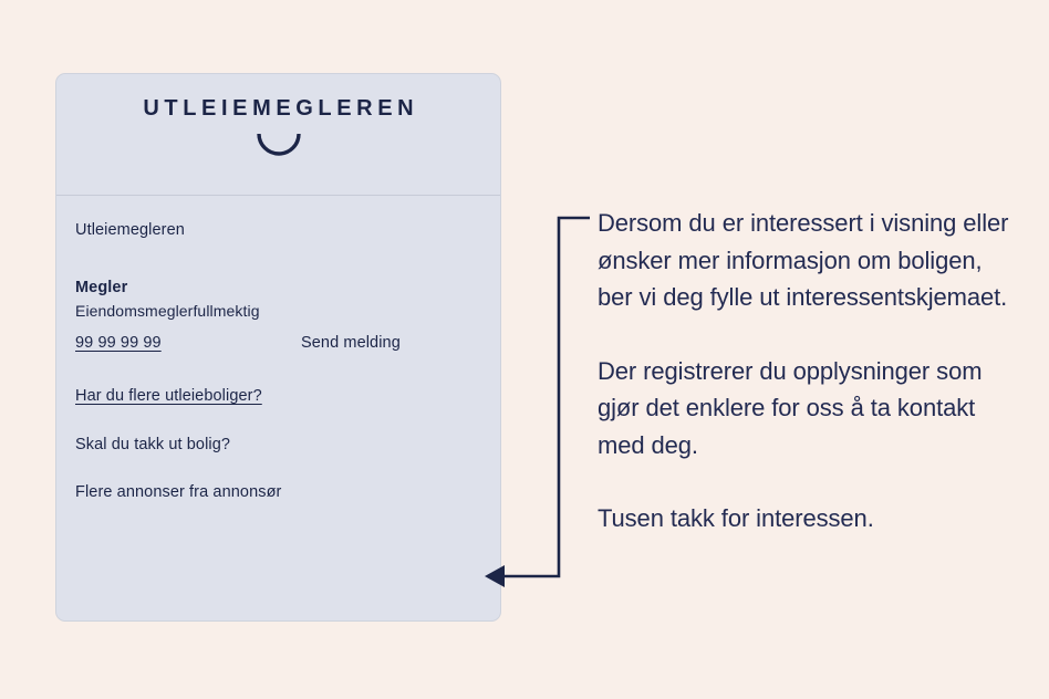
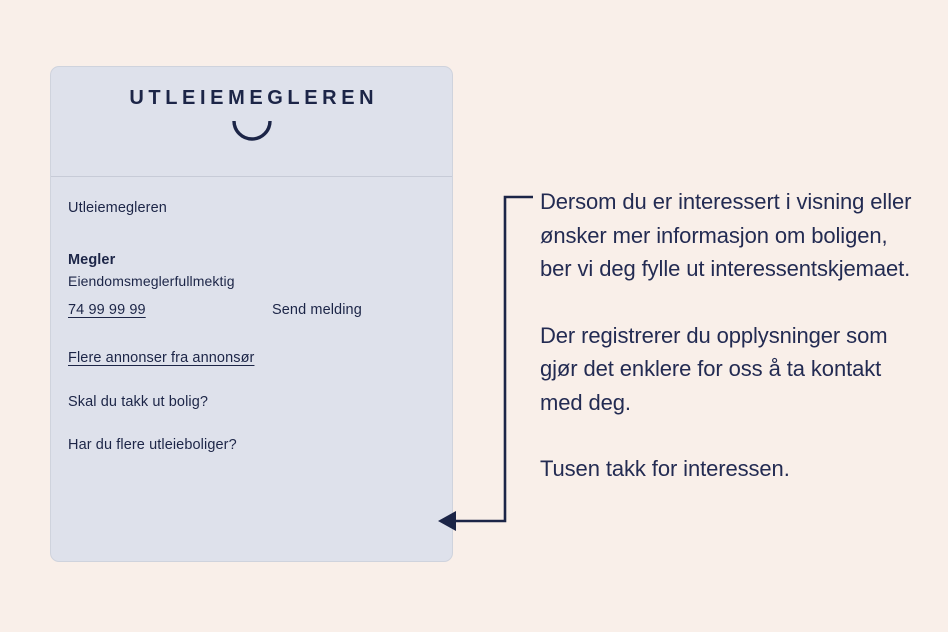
  UTLEIEMEGLEREN
  Utleiemegleren
  Megler
  Eiendomsmeglerfullmektig
- 99 99 99 99
+ 74 99 99 99
  Send melding
- Har du flere utleieboliger?
+ Flere annonser fra annonsør
  Skal du takk ut bolig?
- Flere annonser fra annonsør
+ Har du flere utleieboliger?
  Dersom du er interessert i visning eller ønsker mer informasjon om boligen, ber vi deg fylle ut interessentskjemaet.
  Der registrerer du opplysninger som gjør det enklere for oss å ta kontakt med deg.
  Tusen takk for interessen.
